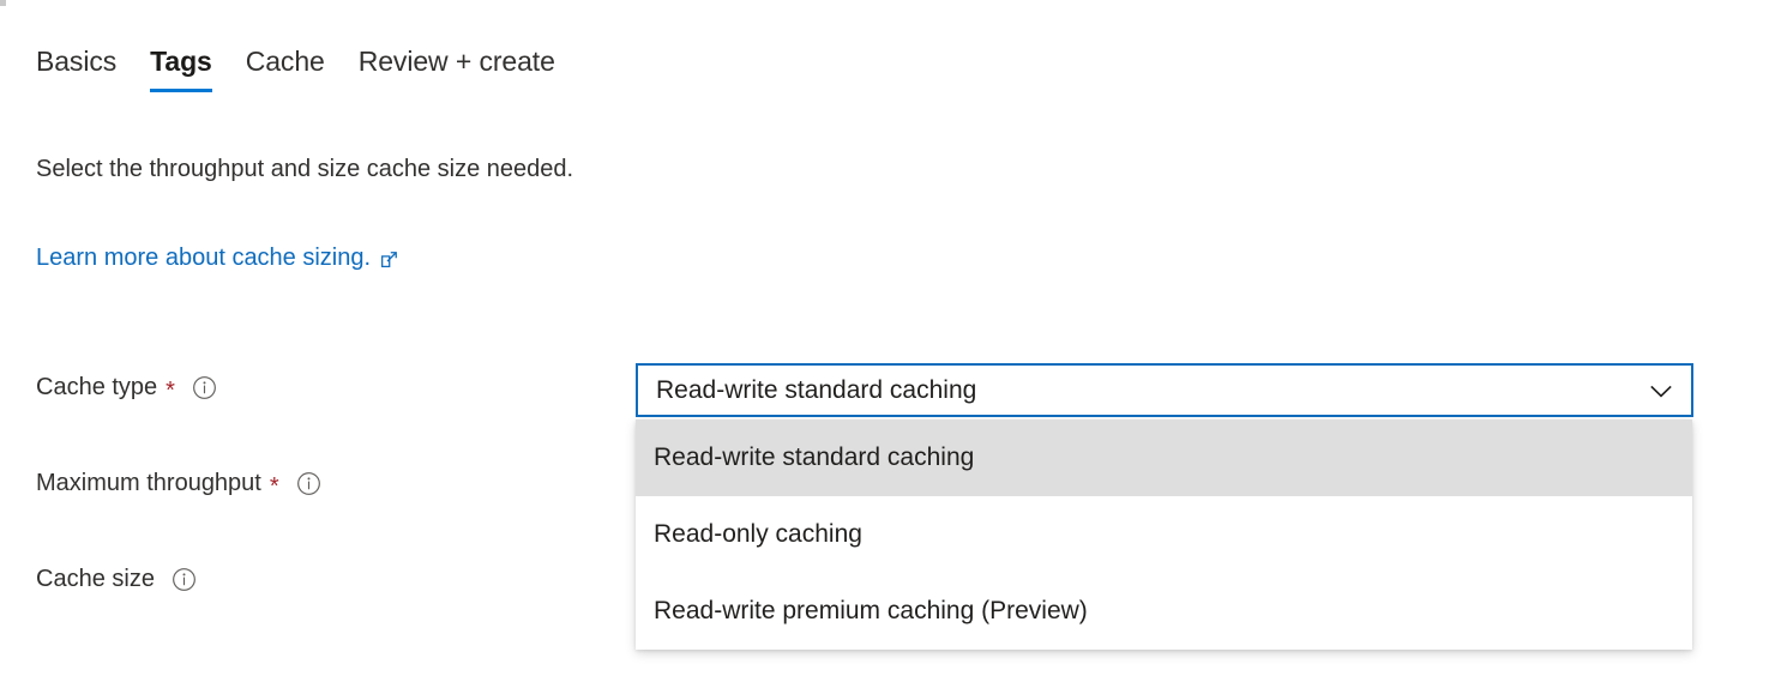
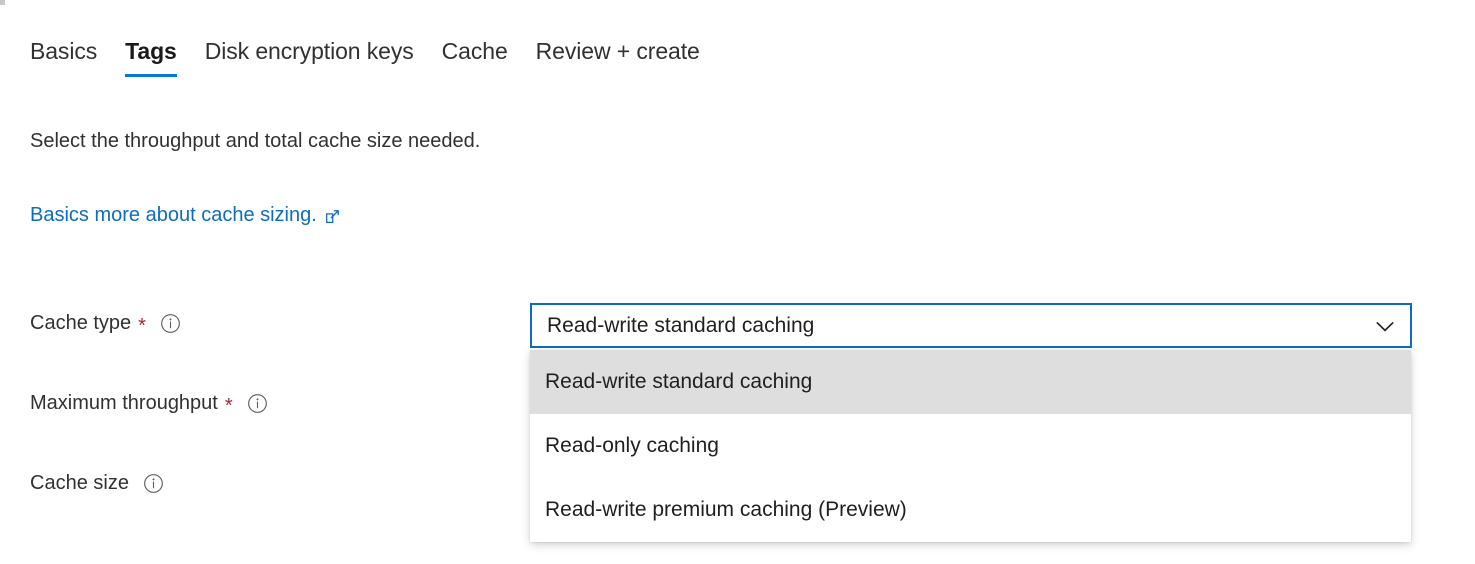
  Basics
  Tags
+ Disk encryption keys
  Cache
  Review + create
- Select the throughput and size cache size needed.
+ Select the throughput and total cache size needed.
- Learn more about cache sizing.
+ Basics more about cache sizing.
  Cache type
  *
  Maximum throughput
  *
  Cache size
  Read-write standard caching
  Read-write standard caching
  Read-only caching
  Read-write premium caching (Preview)
